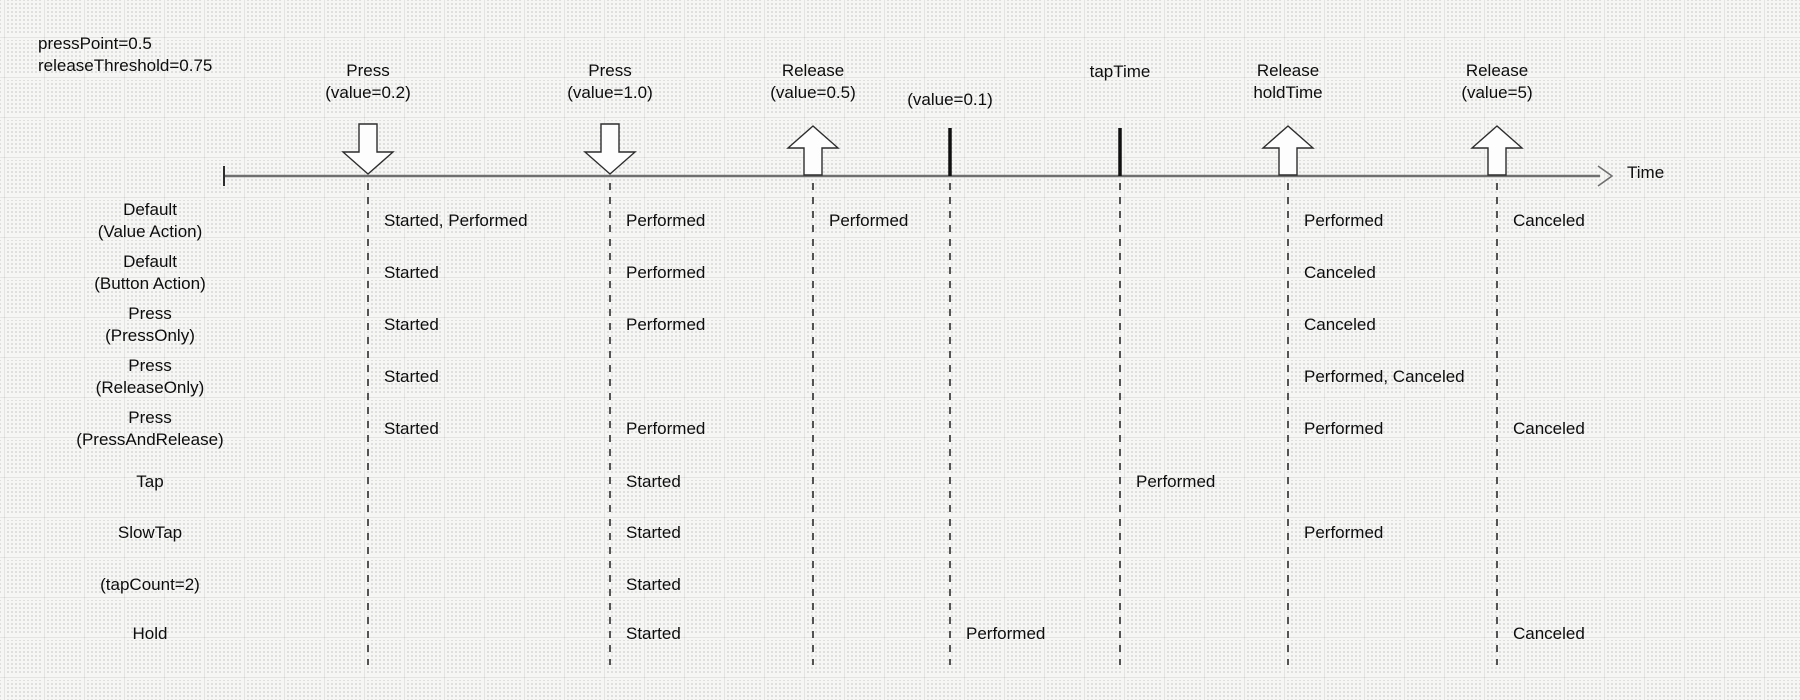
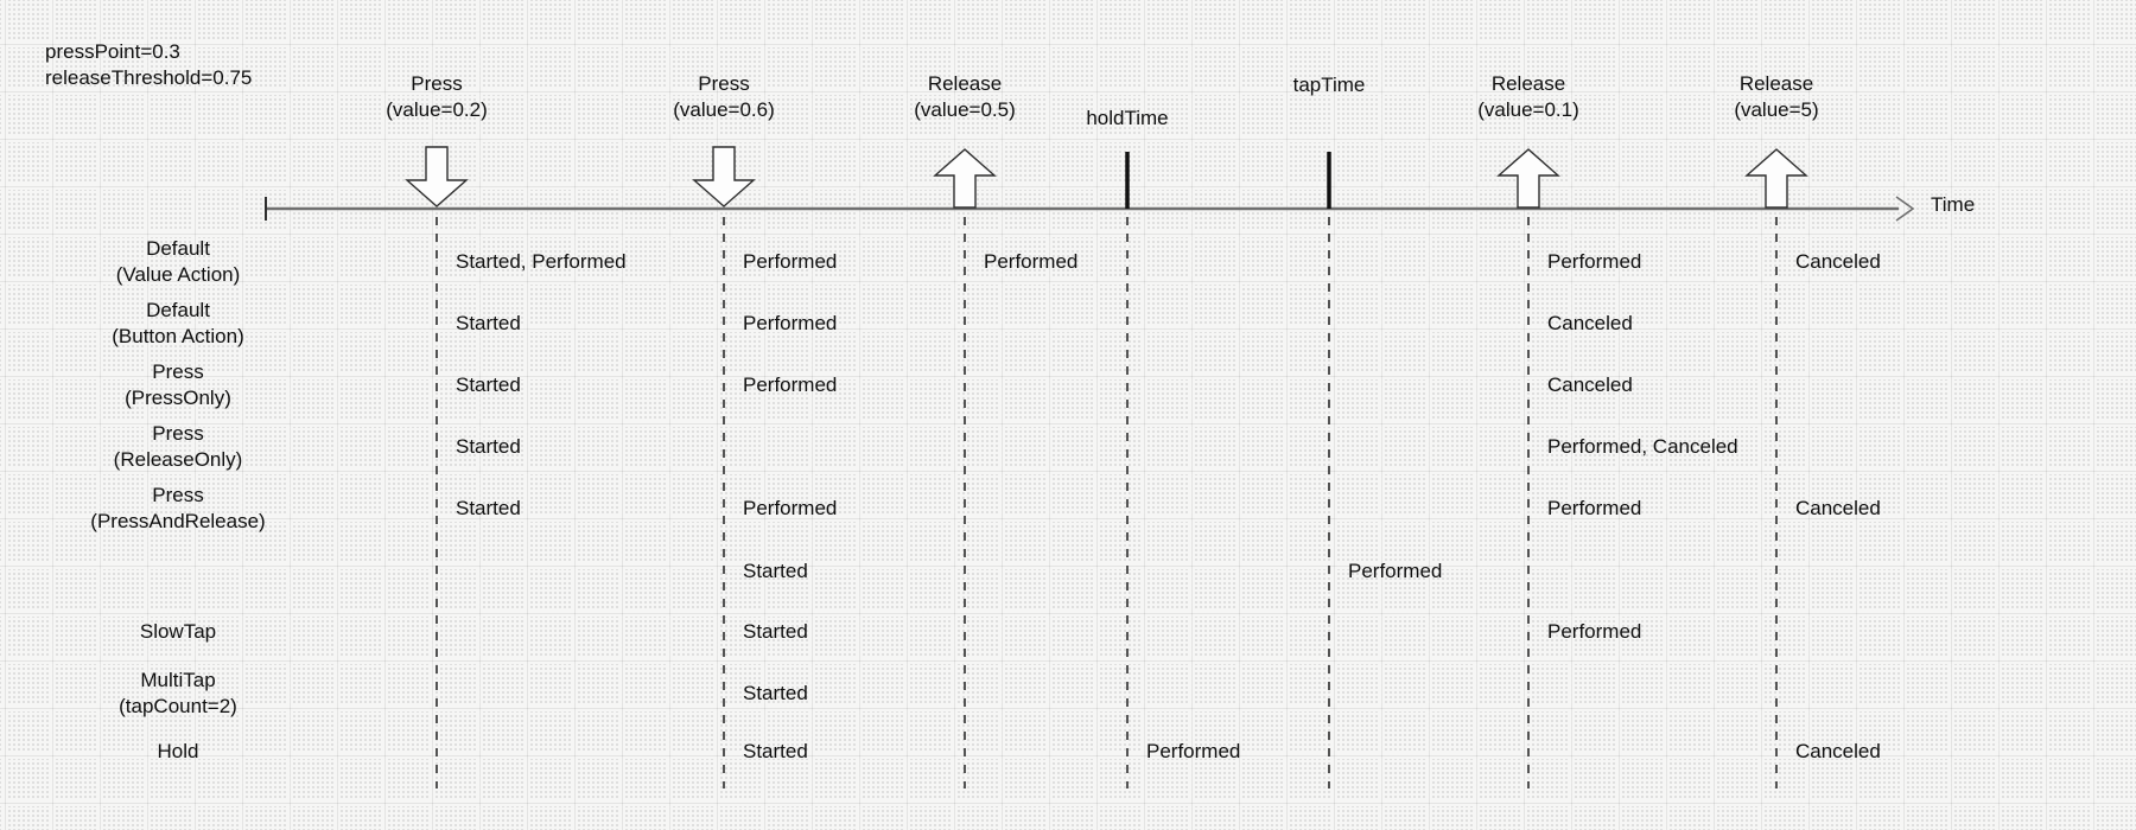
- pressPoint=0.5
+ pressPoint=0.3
  releaseThreshold=0.75
  Time
  Press
  (value=0.2)
  Press
- (value=1.0)
+ (value=0.6)
  Release
  (value=0.5)
- (value=0.1)
+ holdTime
  tapTime
  Release
- holdTime
+ (value=0.1)
  Release
  (value=5)
  Default
  (Value Action)
  Started, Performed
  Performed
  Performed
  Performed
  Canceled
  Default
  (Button Action)
  Started
  Performed
  Canceled
  Press
  (PressOnly)
  Started
  Performed
  Canceled
  Press
  (ReleaseOnly)
  Started
  Performed, Canceled
  Press
  (PressAndRelease)
  Started
  Performed
  Performed
  Canceled
- Tap
  Started
  Performed
  SlowTap
  Started
  Performed
+ MultiTap
  (tapCount=2)
  Started
  Hold
  Started
  Performed
  Canceled
